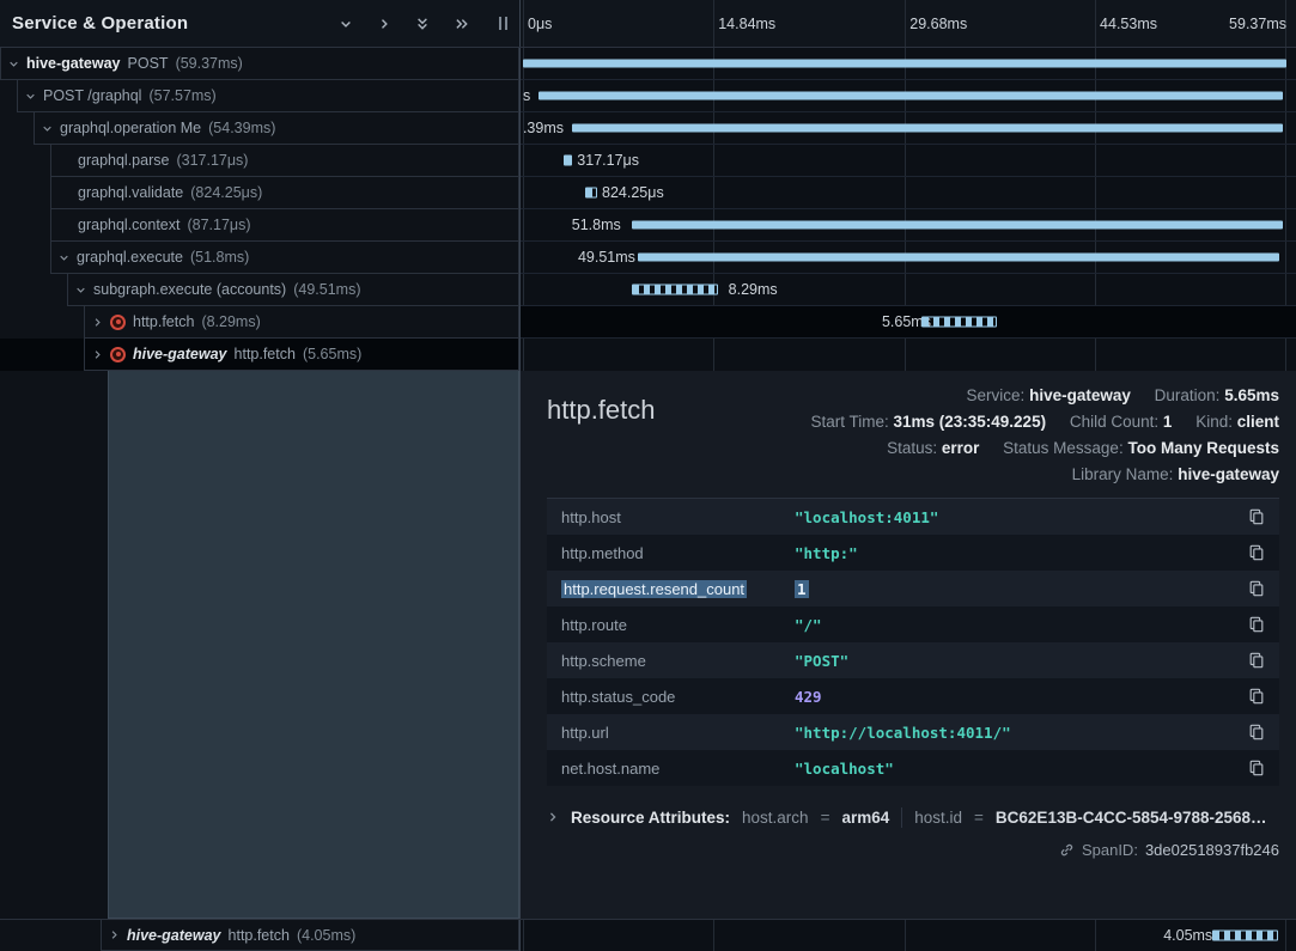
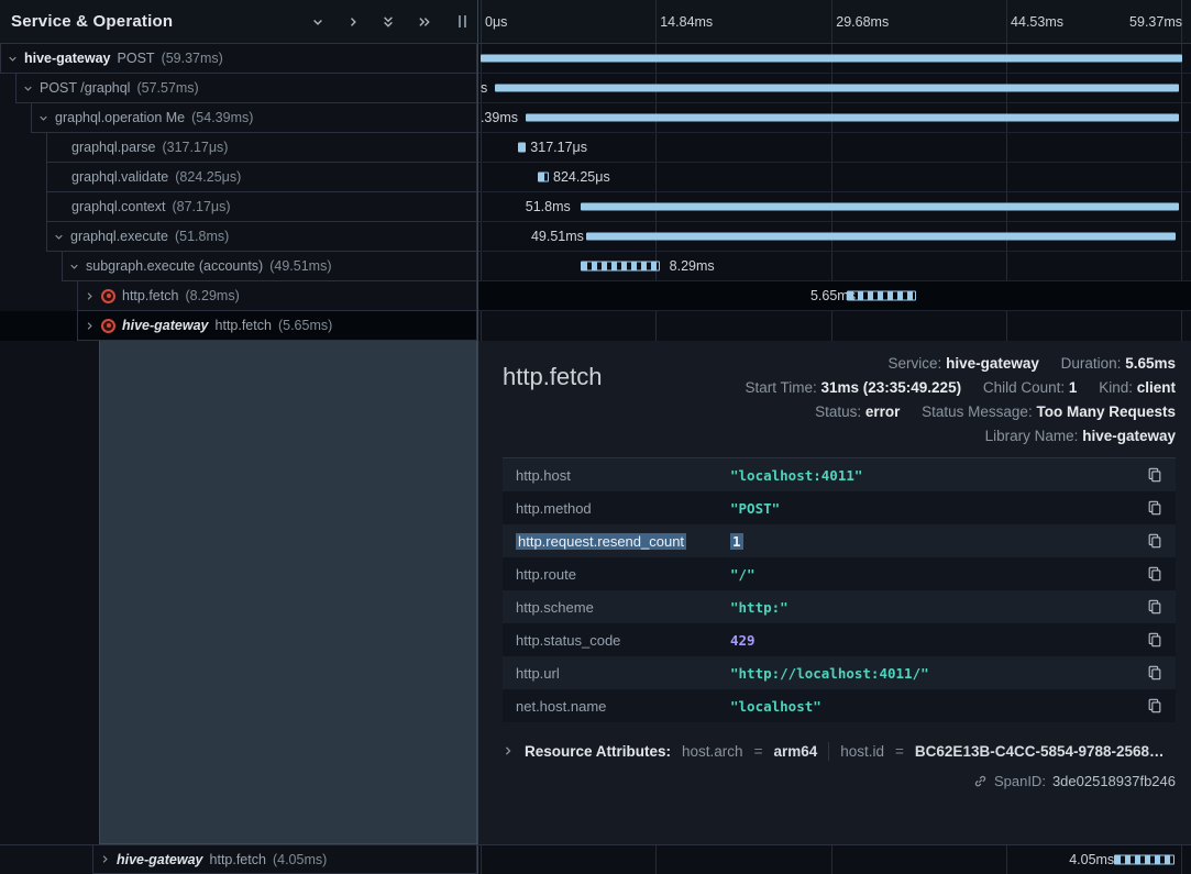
  Service & Operation
  0μs
  14.84ms
  29.68ms
  44.53ms
  59.37ms
  hive-gateway
  POST
  (59.37ms)
  POST /graphql
  (57.57ms)
  graphql.operation Me
  (54.39ms)
  graphql.parse
  (317.17μs)
  graphql.validate
  (824.25μs)
  graphql.context
  (87.17μs)
  graphql.execute
  (51.8ms)
  subgraph.execute (accounts)
  (49.51ms)
  http.fetch
  (8.29ms)
  hive-gateway
  http.fetch
  (5.65ms)
  s
  .39ms
  317.17μs
  824.25μs
  51.8ms
  49.51ms
  8.29ms
  5.65m
  http.fetch
  Service: hive-gateway Duration: 5.65ms
  Start Time: 31ms (23:35:49.225) Child Count: 1 Kind: client
  Status: error Status Message: Too Many Requests
  Library Name: hive-gateway
  http.host
  "localhost:4011"
  http.method
- "http:"
+ "POST"
  http.request.resend_count
  1
  http.route
  "/"
  http.scheme
- "POST"
+ "http:"
  http.status_code
  429
  http.url
  "http://localhost:4011/"
  net.host.name
  "localhost"
  Resource Attributes:
  host.arch
  =
  arm64
  host.id
  =
  BC62E13B-C4CC-5854-9788-2568…
  SpanID:
  3de02518937fb246
  hive-gateway
  http.fetch
  (4.05ms)
  4.05ms
